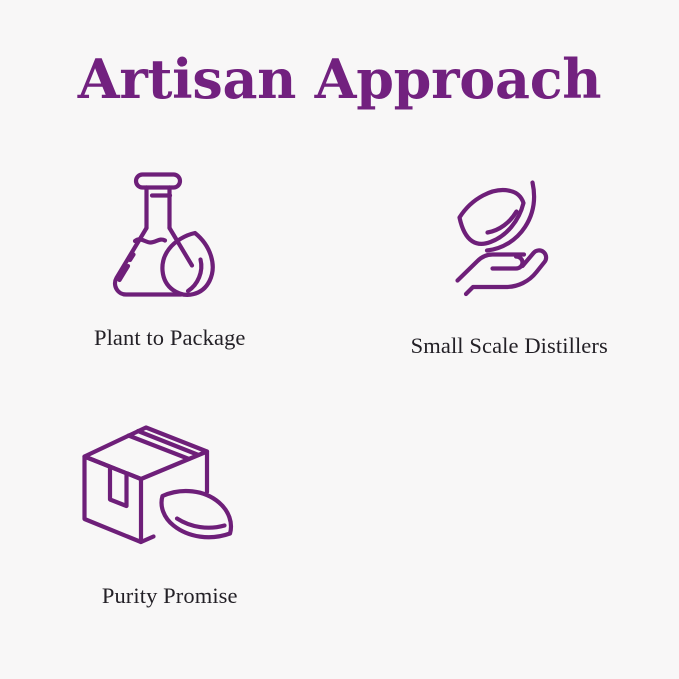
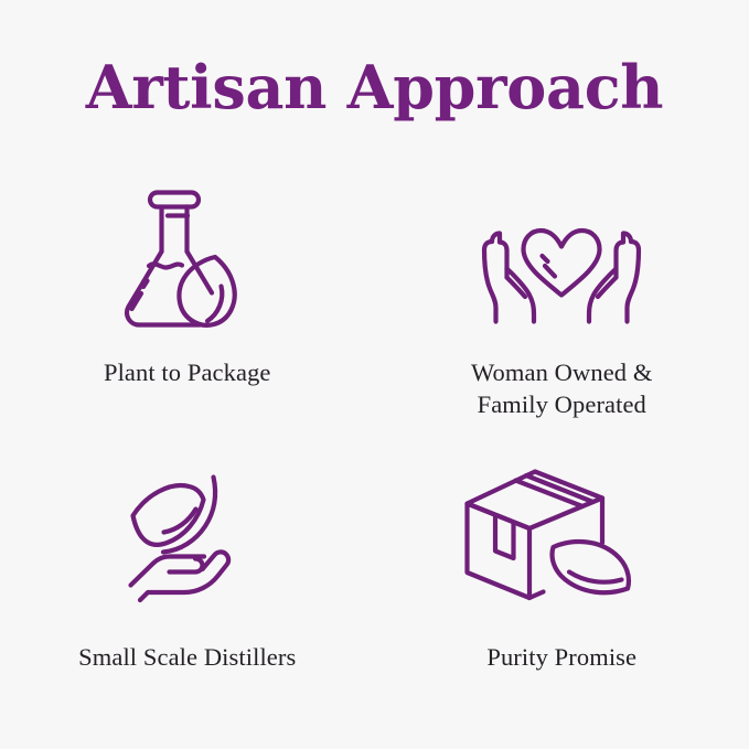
  Artisan Approach
  Plant to Package
+ Woman Owned &
+ Family Operated
  Small Scale Distillers
  Purity Promise
